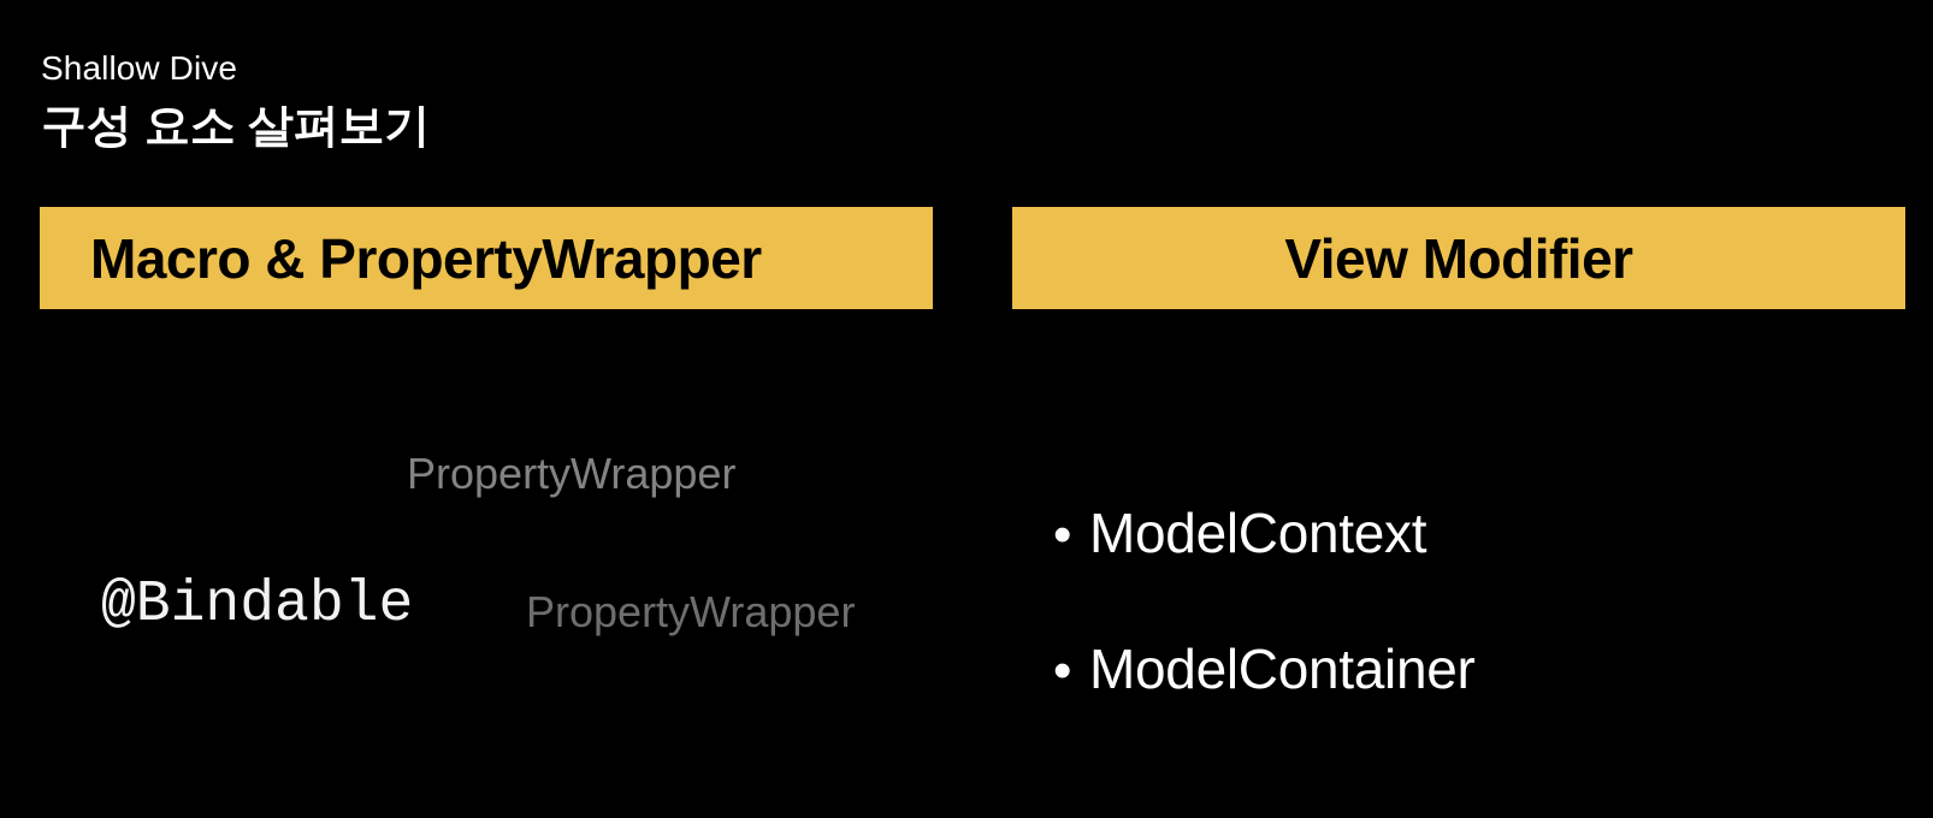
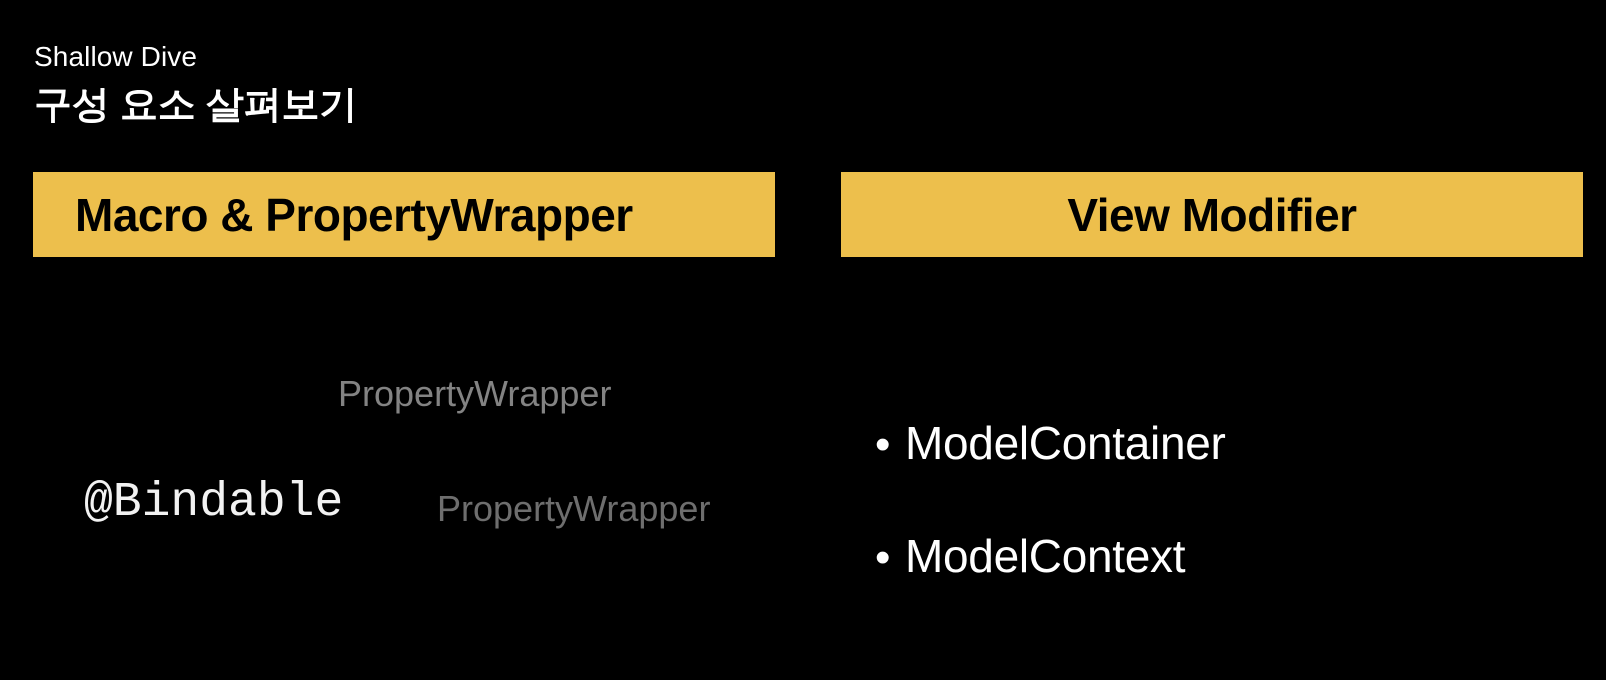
  Shallow Dive
  구성 요소 살펴보기
  Macro & PropertyWrapper
  View Modifier
  PropertyWrapper
  @Bindable
  PropertyWrapper
  •
- ModelContext
+ ModelContainer
  •
- ModelContainer
+ ModelContext
